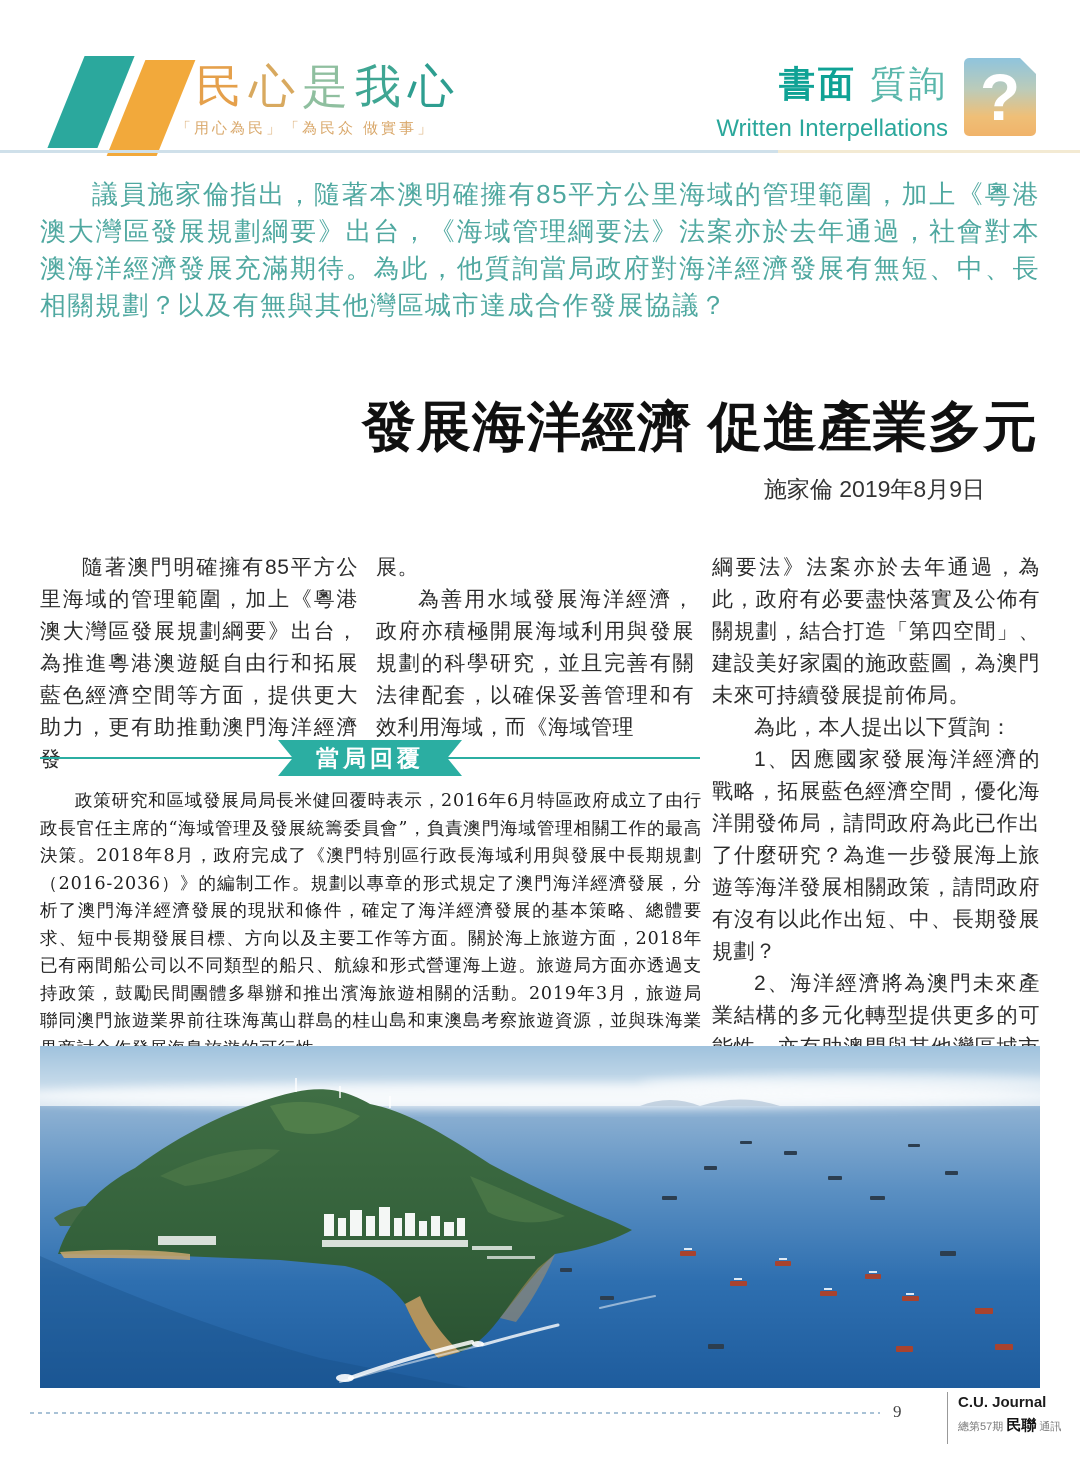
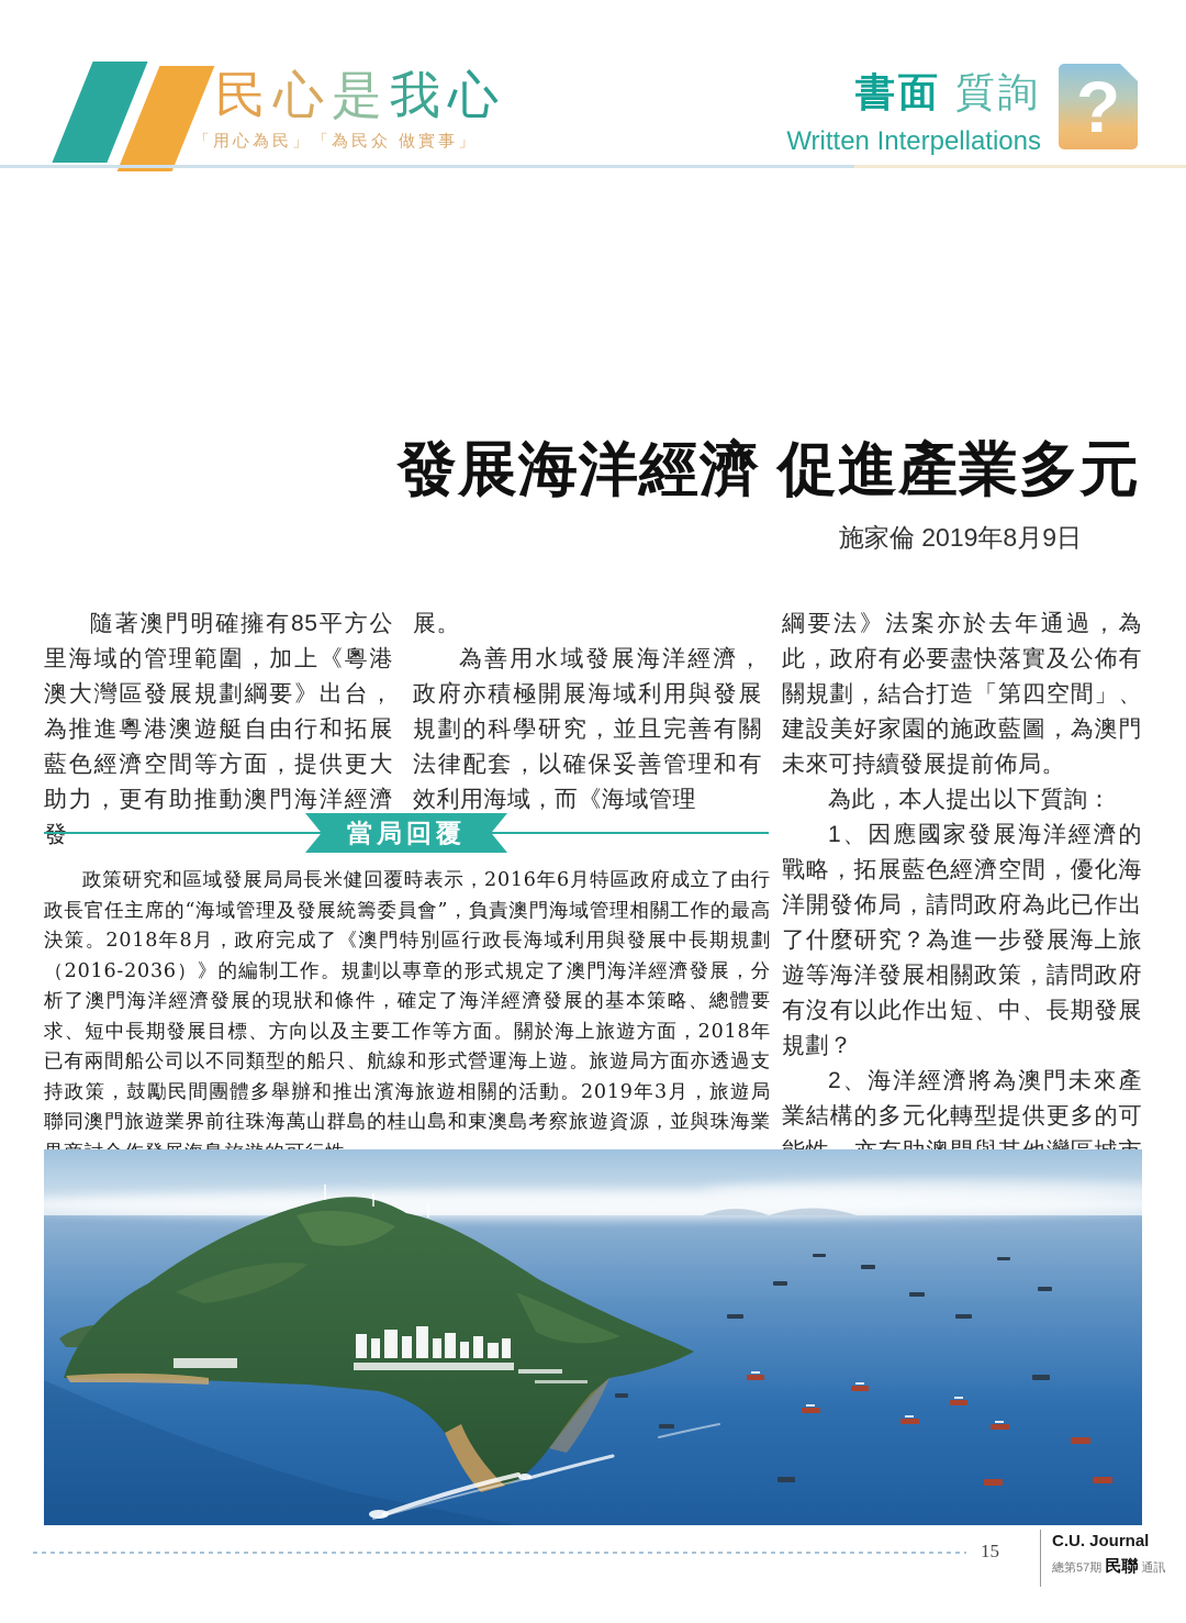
  民心是我心
  「用心為民」「為民众 做實事」
  書面 質詢
  Written Interpellations
  ?
- 議員施家倫指出，隨著本澳明確擁有85平方公里海域的管理範圍，加上《粵港澳大灣區發展規劃綱要》出台，《海域管理綱要法》法案亦於去年通過，社會對本澳海洋經濟發展充滿期待。為此，他質詢當局政府對海洋經濟發展有無短、中、長相關規劃？以及有無與其他灣區城市達成合作發展協議？
  發展海洋經濟 促進產業多元
  施家倫 2019年8月9日
  隨著澳門明確擁有85平方公里海域的管理範圍，加上《粵港澳大灣區發展規劃綱要》出台，為推進粵港澳遊艇自由行和拓展藍色經濟空間等方面，提供更大助力，更有助推動澳門海洋經濟發
  展。
  為善用水域發展海洋經濟，政府亦積極開展海域利用與發展規劃的科學研究，並且完善有關法律配套，以確保妥善管理和有效利用海域，而《海域管理
  綱要法》法案亦於去年通過，為此，政府有必要盡快落實及公佈有關規劃，結合打造「第四空間」、建設美好家園的施政藍圖，為澳門未來可持續發展提前佈局。
  為此，本人提出以下質詢：
  1、因應國家發展海洋經濟的戰略，拓展藍色經濟空間，優化海洋開發佈局，請問政府為此已作出了什麼研究？為進一步發展海上旅遊等海洋發展相關政策，請問政府有沒有以此作出短、中、長期發展規劃？
  當局回覆
  政策研究和區域發展局局長米健回覆時表示，2016年6月特區政府成立了由行政長官任主席的“海域管理及發展統籌委員會”，負責澳門海域管理相關工作的最高決策。2018年8月，政府完成了《澳門特別區行政長海域利用與發展中長期規劃（2016-2036）》的編制工作。規劃以專章的形式規定了澳門海洋經濟發展，分析了澳門海洋經濟發展的現狀和條件，確定了海洋經濟發展的基本策略、總體要求、短中長期發展目標、方向以及主要工作等方面。關於海上旅遊方面，2018年已有兩間船公司以不同類型的船只、航線和形式營運海上遊。旅遊局方面亦透過支持政策，鼓勵民間團體多舉辦和推出濱海旅遊相關的活動。2019年3月，旅遊局聯同澳門旅遊業界前往珠海萬山群島的桂山島和東澳島考察旅遊資源，並與珠海業
- 9
+ 15
  C.U. Journal
  總第57期 民聯 通訊
